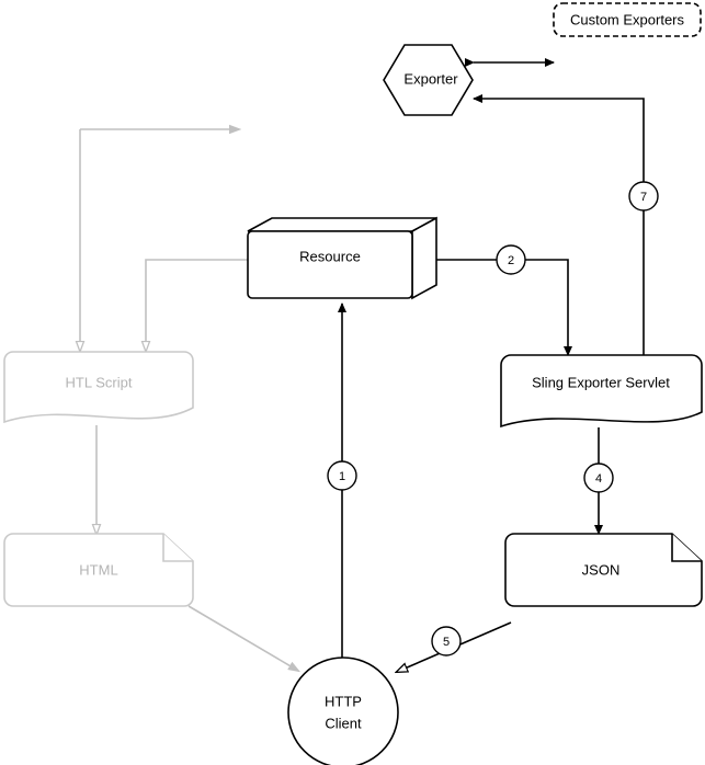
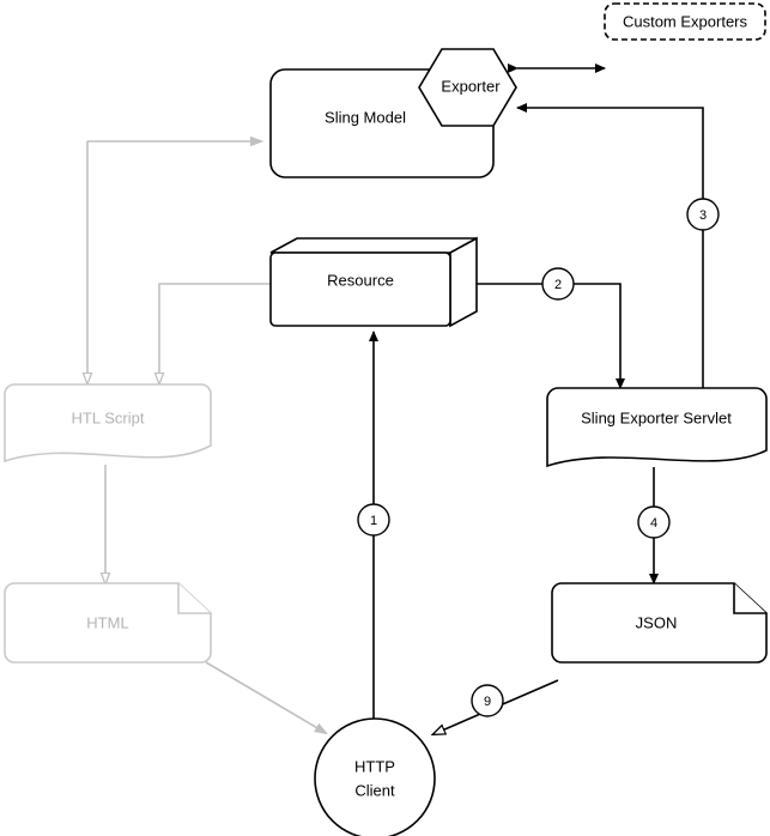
  Custom Exporters
+ Sling Model
  Exporter
  Resource
  HTL Script
  Sling Exporter Servlet
  HTML
  JSON
  HTTP
  Client
  1
  2
- 7
+ 3
  4
- 5
+ 9
